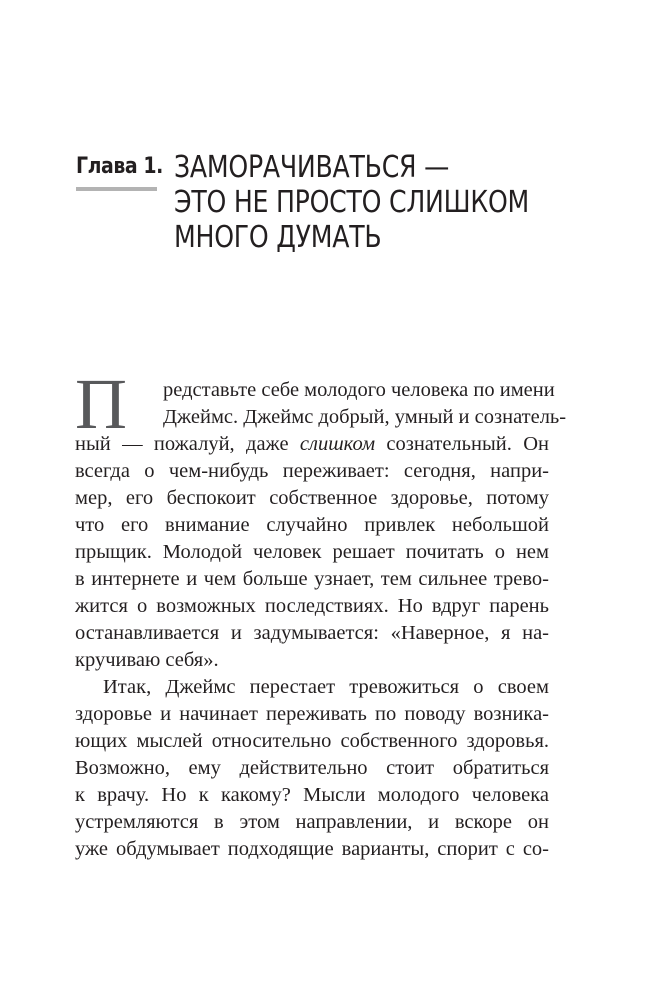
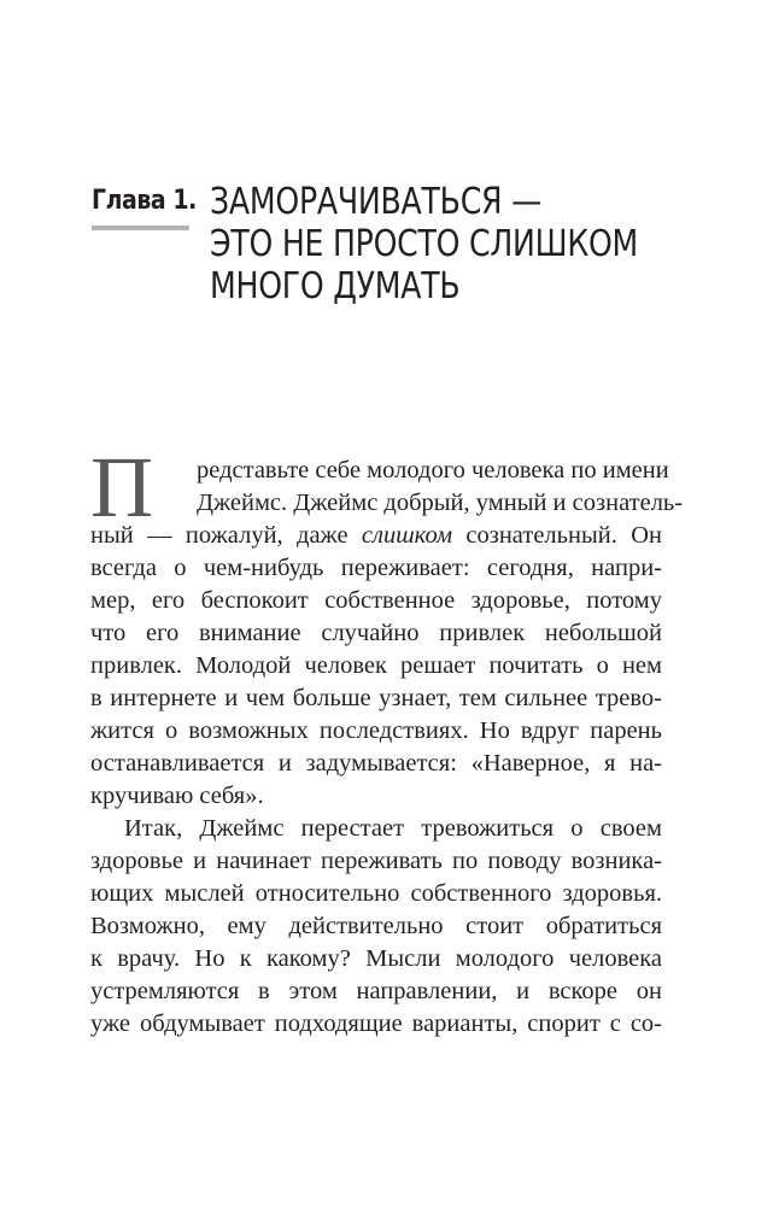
  Глава 1.
  ЗАМОРАЧИВАТЬСЯ —
  ЭТО НЕ ПРОСТО СЛИШКОМ
  МНОГО ДУМАТЬ
  П
  редставьте себе молодого человека по имени
  Джеймс. Джеймс добрый, умный и сознатель-
  ный — пожалуй, даже слишком сознательный. Он
  всегда о чем-нибудь переживает: сегодня, напри-
  мер, его беспокоит собственное здоровье, потому
  что его внимание случайно привлек небольшой
- прыщик. Молодой человек решает почитать о нем
+ привлек. Молодой человек решает почитать о нем
  в интернете и чем больше узнает, тем сильнее трево-
  жится о возможных последствиях. Но вдруг парень
  останавливается и задумывается: «Наверное, я на-
  кручиваю себя».
  Итак, Джеймс перестает тревожиться о своем
  здоровье и начинает переживать по поводу возника-
  ющих мыслей относительно собственного здоровья.
  Возможно, ему действительно стоит обратиться
  к врачу. Но к какому? Мысли молодого человека
  устремляются в этом направлении, и вскоре он
  уже обдумывает подходящие варианты, спорит с со-
